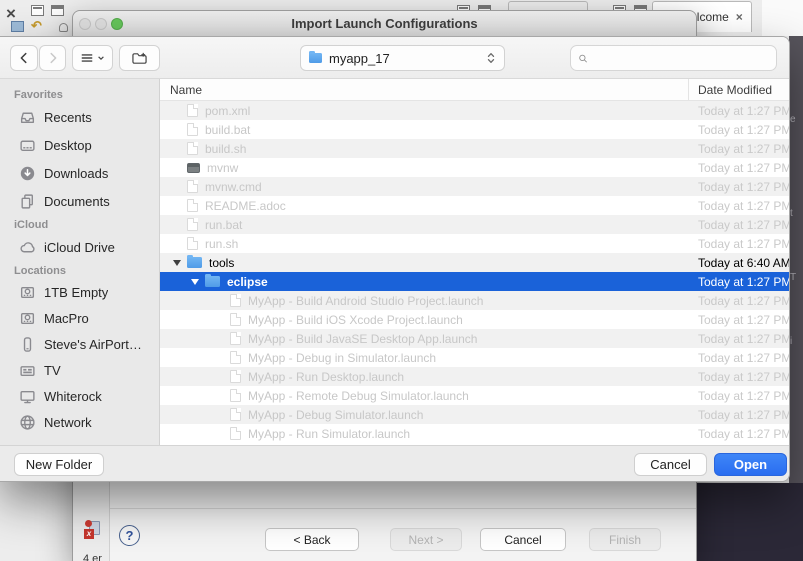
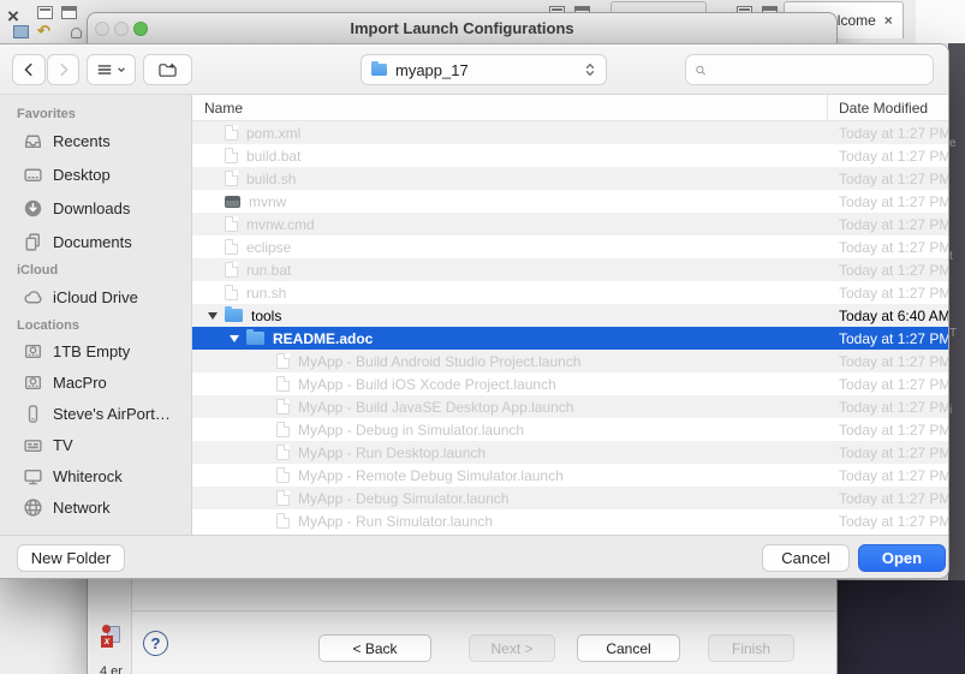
  ×
  ↶
  lcome
  ×
  e
  t
  T
  i
  Import Launch Configurations
  x
  4 er
  ?
  < Back
  Next >
  Cancel
  Finish
  myapp_17
  Favorites
  Recents
  Desktop
  Downloads
  Documents
  iCloud
  iCloud Drive
  Locations
  1TB Empty
  MacPro
  Steve's AirPort…
  TV
  Whiterock
  Network
  Name
  Date Modified
  pom.xml
  Today at 1:27 PM
  build.bat
  Today at 1:27 PM
  build.sh
  Today at 1:27 PM
  mvnw
  Today at 1:27 PM
  mvnw.cmd
  Today at 1:27 PM
- README.adoc
+ eclipse
  Today at 1:27 PM
  run.bat
  Today at 1:27 PM
  run.sh
  Today at 1:27 PM
  tools
  Today at 6:40 AM
- eclipse
+ README.adoc
  Today at 1:27 PM
  MyApp - Build Android Studio Project.launch
  Today at 1:27 PM
  MyApp - Build iOS Xcode Project.launch
  Today at 1:27 PM
  MyApp - Build JavaSE Desktop App.launch
  Today at 1:27 PM
  MyApp - Debug in Simulator.launch
  Today at 1:27 PM
  MyApp - Run Desktop.launch
  Today at 1:27 PM
  MyApp - Remote Debug Simulator.launch
  Today at 1:27 PM
  MyApp - Debug Simulator.launch
  Today at 1:27 PM
  MyApp - Run Simulator.launch
  Today at 1:27 PM
  New Folder
  Cancel
  Open
